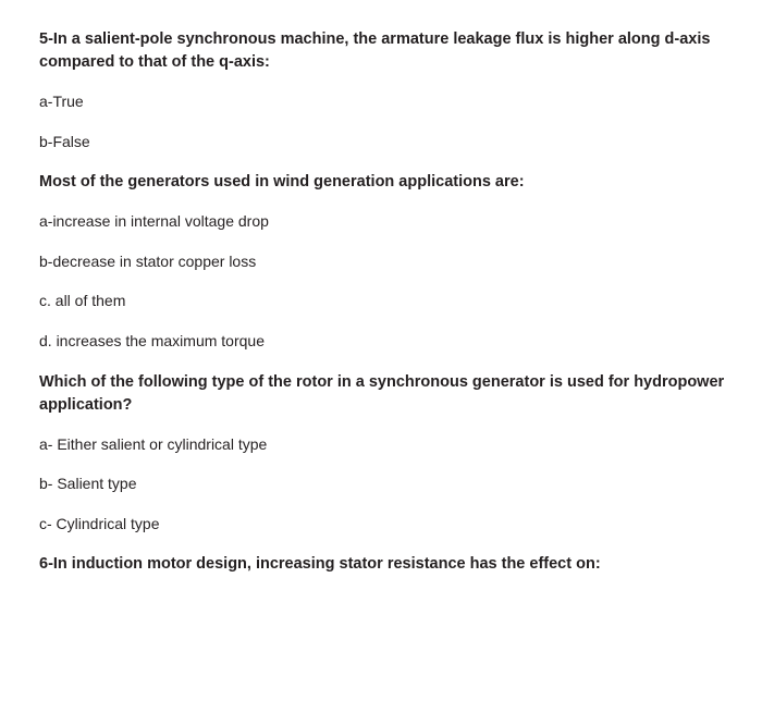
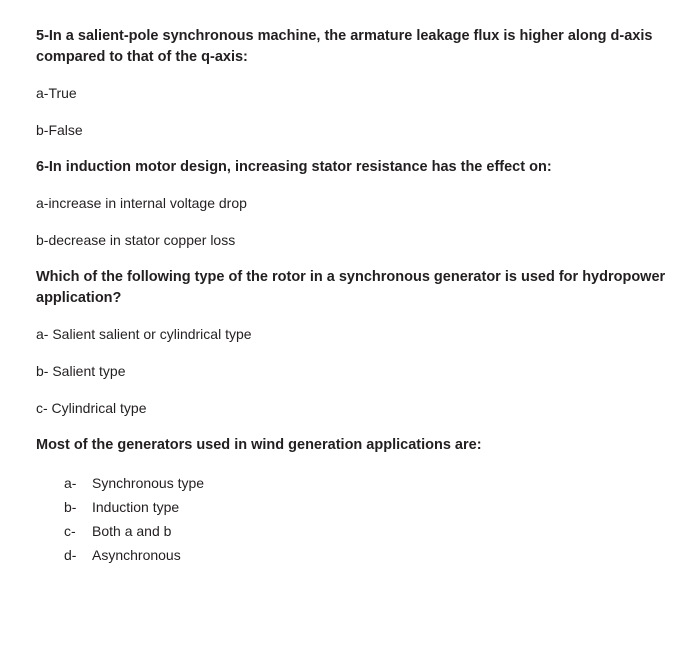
  5-In a salient-pole synchronous machine, the armature leakage flux is higher along d-axis compared to that of the q-axis:
  a-True
  b-False
- Most of the generators used in wind generation applications are:
+ 6-In induction motor design, increasing stator resistance has the effect on:
  a-increase in internal voltage drop
  b-decrease in stator copper loss
- c. all of them
- d. increases the maximum torque
  Which of the following type of the rotor in a synchronous generator is used for hydropower application?
- a- Either salient or cylindrical type
+ a- Salient salient or cylindrical type
  b- Salient type
  c- Cylindrical type
- 6-In induction motor design, increasing stator resistance has the effect on:
+ Most of the generators used in wind generation applications are:
+ a-
+ Synchronous type
+ b-
+ Induction type
+ c-
+ Both a and b
+ d-
+ Asynchronous
